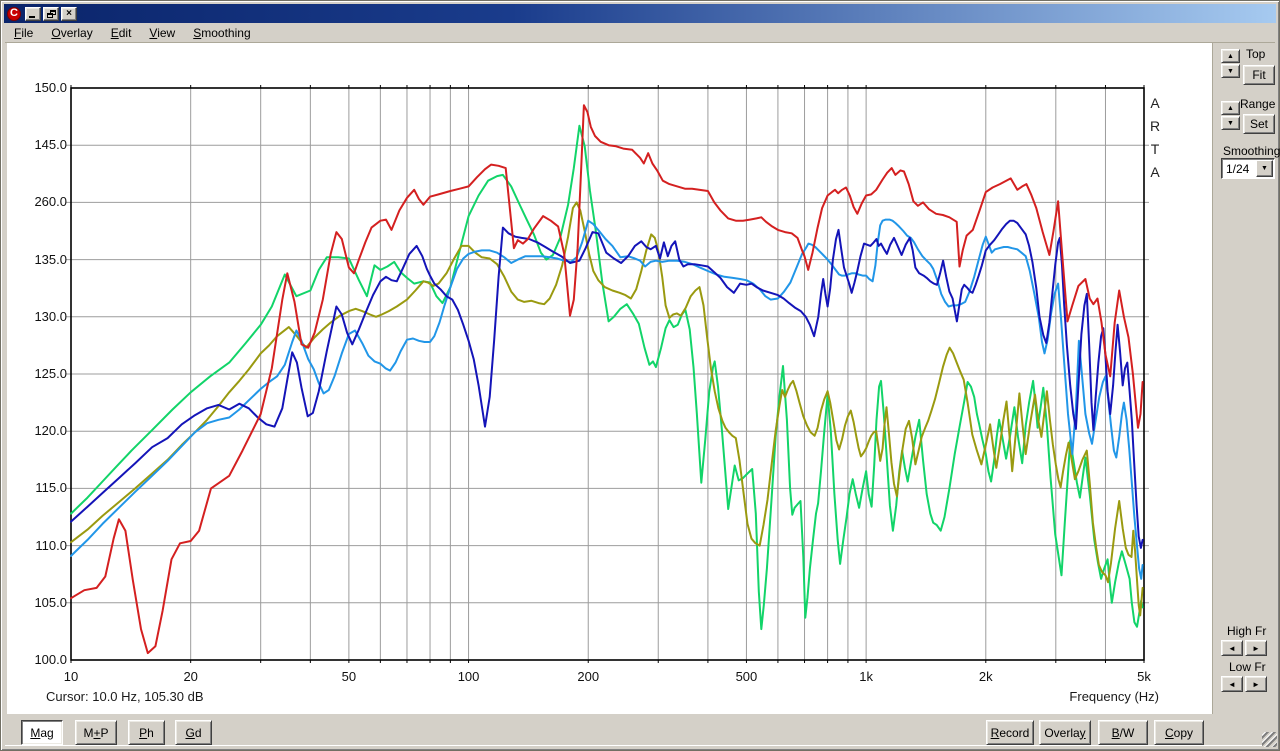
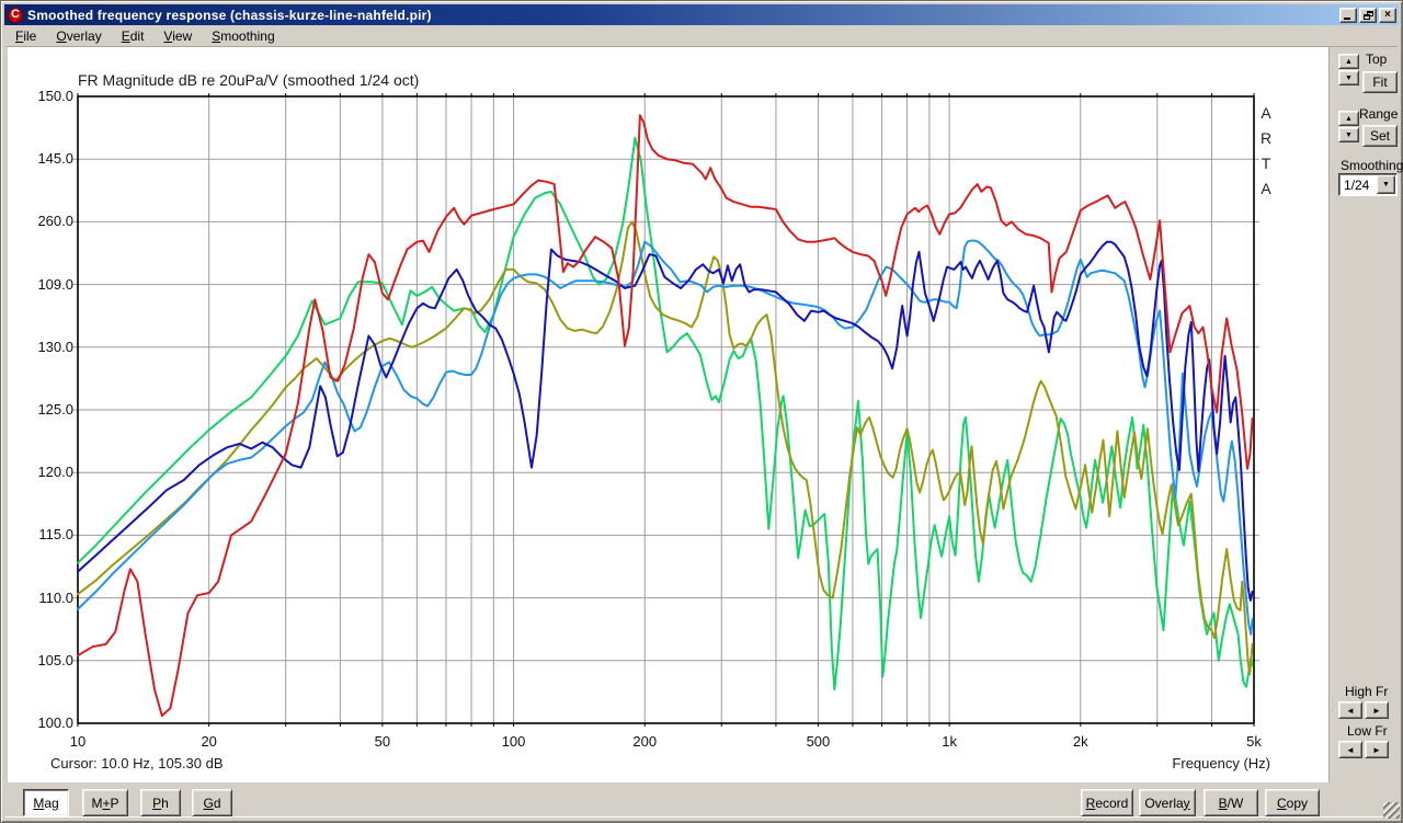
  C
+ Smoothed frequency response (chassis-kurze-line-nahfeld.pir)
  ×
  File
  Overlay
  Edit
  View
  Smoothing
+ FR Magnitude dB re 20uPa/V (smoothed 1/24 oct)
  A
  R
  T
  A
  Cursor: 10.0 Hz, 105.30 dB
  Frequency (Hz)
  150.0
  145.0
  260.0
- 135.0
+ 109.0
  130.0
  125.0
  120.0
  115.0
  110.0
  105.0
  100.0
  10
  20
  50
  100
  200
  500
  1k
  2k
  5k
  Top
  Fit
  Range
  Set
  Smoothing
  1/24
  High Fr
  ◄
  ►
  Low Fr
  ◄
  ►
  Mag
  M+P
  Ph
  Gd
  Record
  Overlay
  B/W
  Copy
